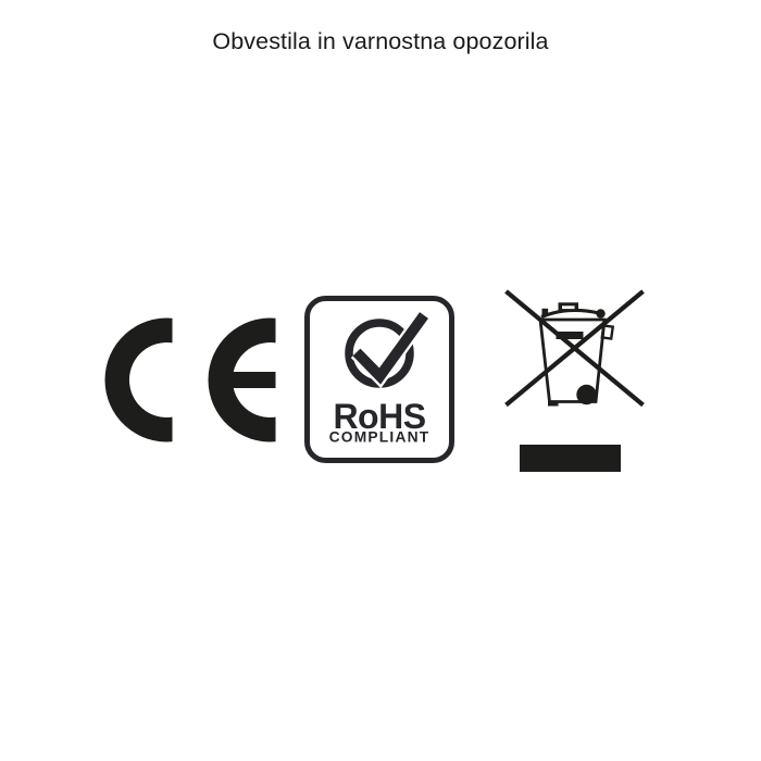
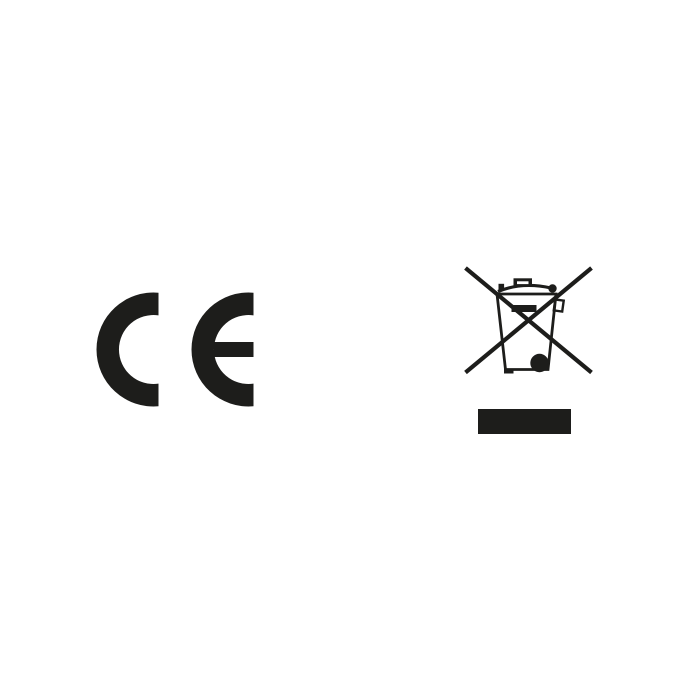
- Obvestila in varnostna opozorila
- RoHS
- COMPLIANT
